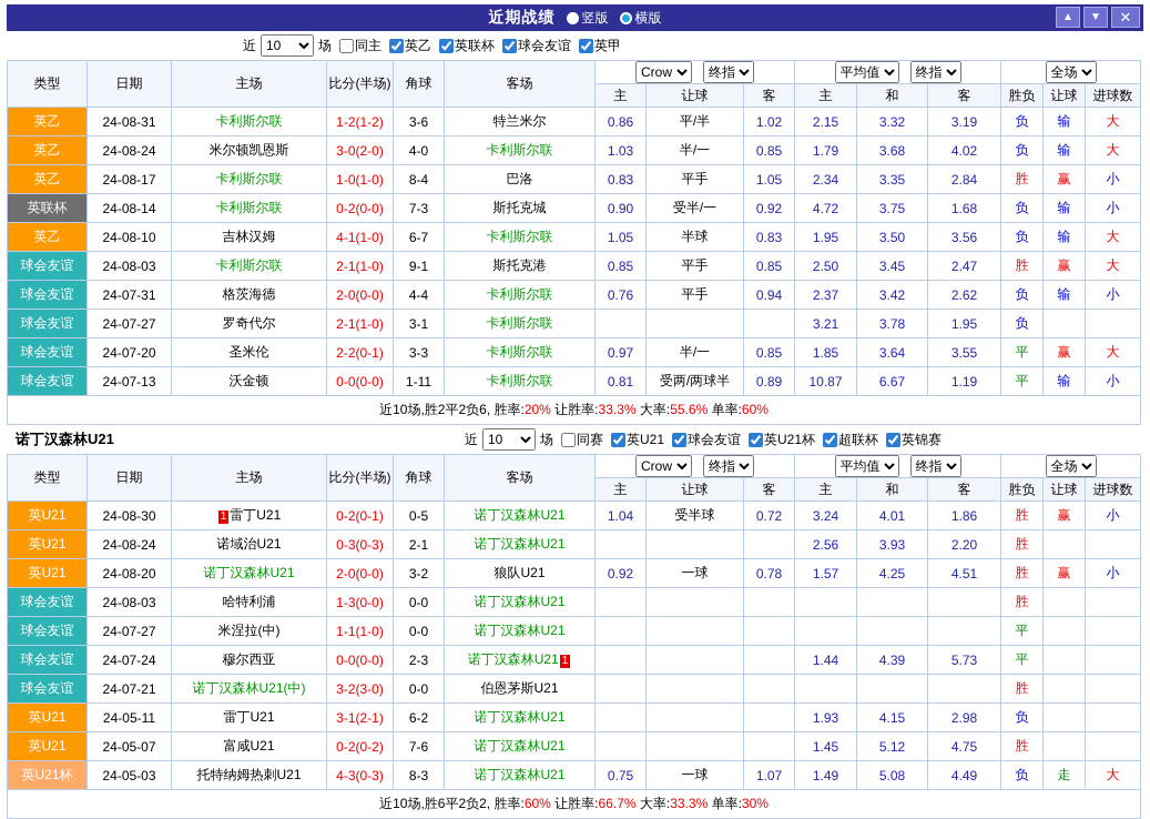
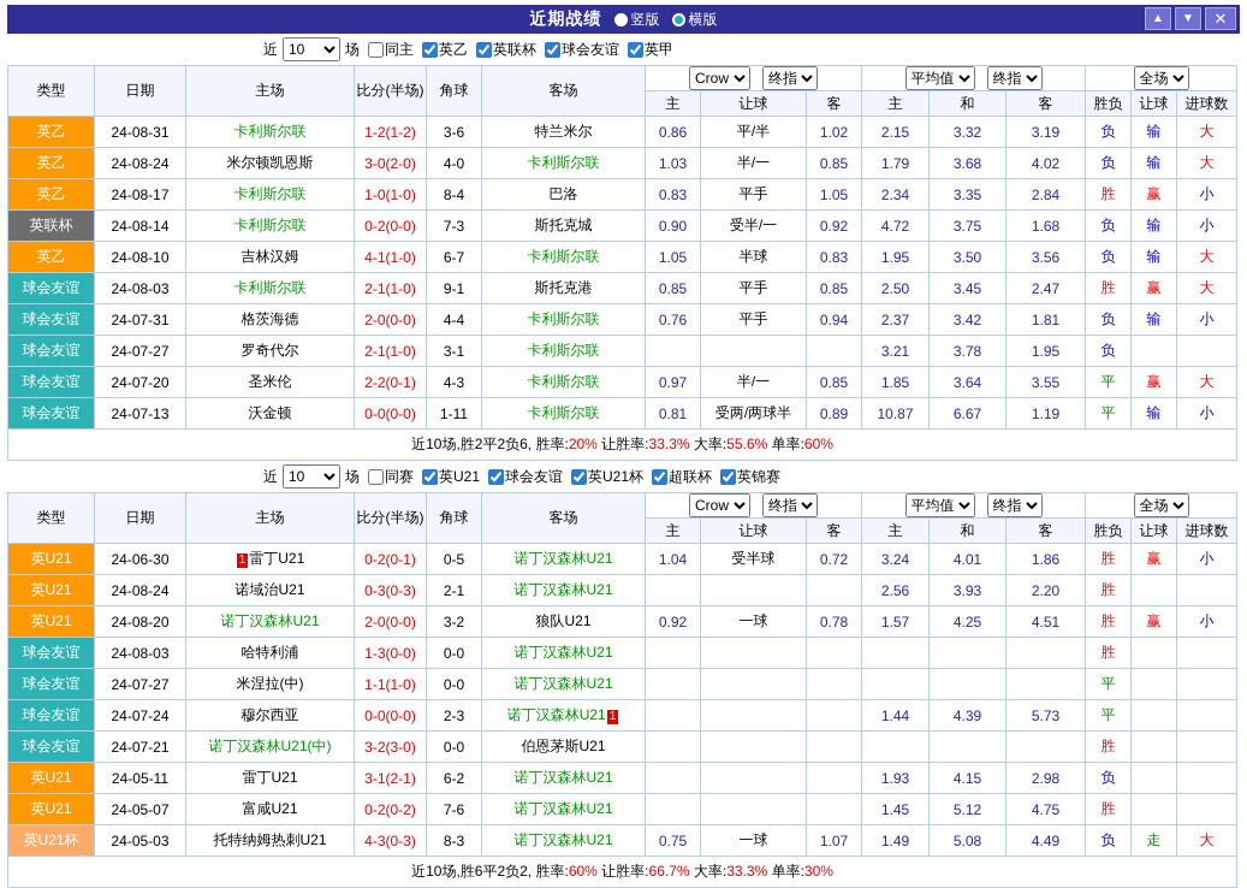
  近期战绩
  竖版
  横版
  ▲
  ▼
  ✕
  近
  10
  场
  同主
  英乙
  英联杯
  球会友谊
  英甲
  类型	日期	主场	比分(半场)	角球	客场	Crow 终指	平均值 终指	全场
  主	让球	客	主	和	客	胜负	让球	进球数
  英乙	24-08-31	卡利斯尔联	1-2(1-2)	3-6	特兰米尔	0.86	平/半	1.02	2.15	3.32	3.19	负	输	大
  英乙	24-08-24	米尔顿凯恩斯	3-0(2-0)	4-0	卡利斯尔联	1.03	半/一	0.85	1.79	3.68	4.02	负	输	大
  英乙	24-08-17	卡利斯尔联	1-0(1-0)	8-4	巴洛	0.83	平手	1.05	2.34	3.35	2.84	胜	赢	小
  英联杯	24-08-14	卡利斯尔联	0-2(0-0)	7-3	斯托克城	0.90	受半/一	0.92	4.72	3.75	1.68	负	输	小
  英乙	24-08-10	吉林汉姆	4-1(1-0)	6-7	卡利斯尔联	1.05	半球	0.83	1.95	3.50	3.56	负	输	大
  球会友谊	24-08-03	卡利斯尔联	2-1(1-0)	9-1	斯托克港	0.85	平手	0.85	2.50	3.45	2.47	胜	赢	大
- 球会友谊	24-07-31	格茨海德	2-0(0-0)	4-4	卡利斯尔联	0.76	平手	0.94	2.37	3.42	2.62	负	输	小
+ 球会友谊	24-07-31	格茨海德	2-0(0-0)	4-4	卡利斯尔联	0.76	平手	0.94	2.37	3.42	1.81	负	输	小
  球会友谊	24-07-27	罗奇代尔	2-1(1-0)	3-1	卡利斯尔联				3.21	3.78	1.95	负
- 球会友谊	24-07-20	圣米伦	2-2(0-1)	3-3	卡利斯尔联	0.97	半/一	0.85	1.85	3.64	3.55	平	赢	大
+ 球会友谊	24-07-20	圣米伦	2-2(0-1)	4-3	卡利斯尔联	0.97	半/一	0.85	1.85	3.64	3.55	平	赢	大
  球会友谊	24-07-13	沃金顿	0-0(0-0)	1-11	卡利斯尔联	0.81	受两/两球半	0.89	10.87	6.67	1.19	平	输	小
  近10场,胜2平2负6, 胜率:20% 让胜率:33.3% 大率:55.6% 单率:60%
- 诺丁汉森林U21
  近
  10
  场
  同赛
  英U21
  球会友谊
  英U21杯
  超联杯
  英锦赛
  类型	日期	主场	比分(半场)	角球	客场	Crow 终指	平均值 终指	全场
  主	让球	客	主	和	客	胜负	让球	进球数
- 英U21	24-08-30	1 雷丁U21	0-2(0-1)	0-5	诺丁汉森林U21	1.04	受半球	0.72	3.24	4.01	1.86	胜	赢	小
+ 英U21	24-06-30	1 雷丁U21	0-2(0-1)	0-5	诺丁汉森林U21	1.04	受半球	0.72	3.24	4.01	1.86	胜	赢	小
  英U21	24-08-24	诺域治U21	0-3(0-3)	2-1	诺丁汉森林U21				2.56	3.93	2.20	胜
  英U21	24-08-20	诺丁汉森林U21	2-0(0-0)	3-2	狼队U21	0.92	一球	0.78	1.57	4.25	4.51	胜	赢	小
  球会友谊	24-08-03	哈特利浦	1-3(0-0)	0-0	诺丁汉森林U21							胜
  球会友谊	24-07-27	米涅拉(中)	1-1(1-0)	0-0	诺丁汉森林U21							平
  球会友谊	24-07-24	穆尔西亚	0-0(0-0)	2-3	诺丁汉森林U21 1				1.44	4.39	5.73	平
  球会友谊	24-07-21	诺丁汉森林U21(中)	3-2(3-0)	0-0	伯恩茅斯U21							胜
  英U21	24-05-11	雷丁U21	3-1(2-1)	6-2	诺丁汉森林U21				1.93	4.15	2.98	负
  英U21	24-05-07	富咸U21	0-2(0-2)	7-6	诺丁汉森林U21				1.45	5.12	4.75	胜
  英U21杯	24-05-03	托特纳姆热刺U21	4-3(0-3)	8-3	诺丁汉森林U21	0.75	一球	1.07	1.49	5.08	4.49	负	走	大
  近10场,胜6平2负2, 胜率:60% 让胜率:66.7% 大率:33.3% 单率:30%
